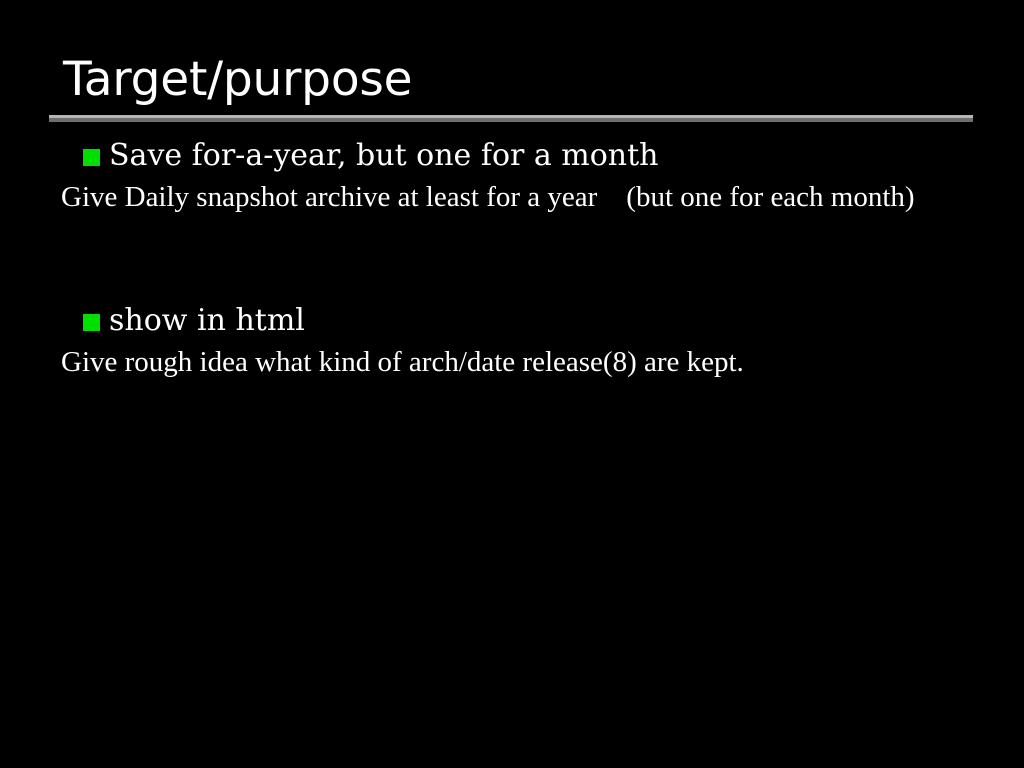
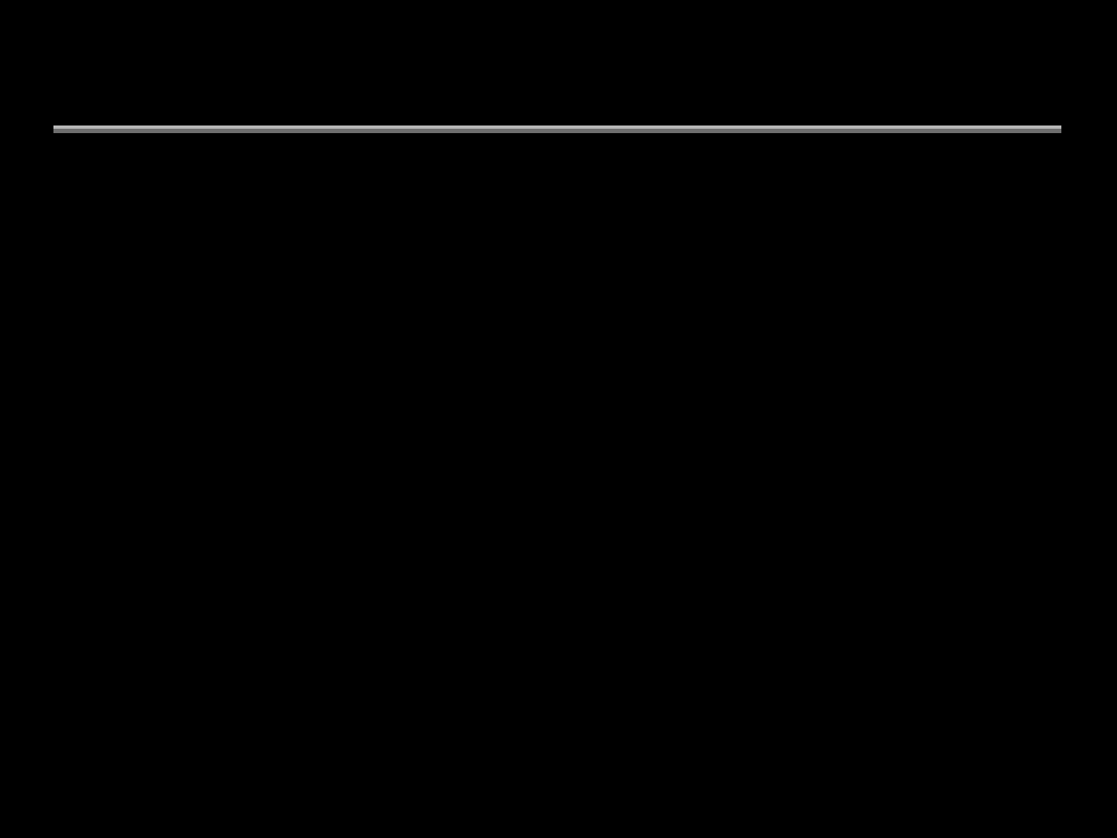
- Target/purpose
- Save for-a-year, but one for a month
- Give Daily snapshot archive at least for a year (but one for each month)
- show in html
- Give rough idea what kind of arch/date release(8) are kept.
